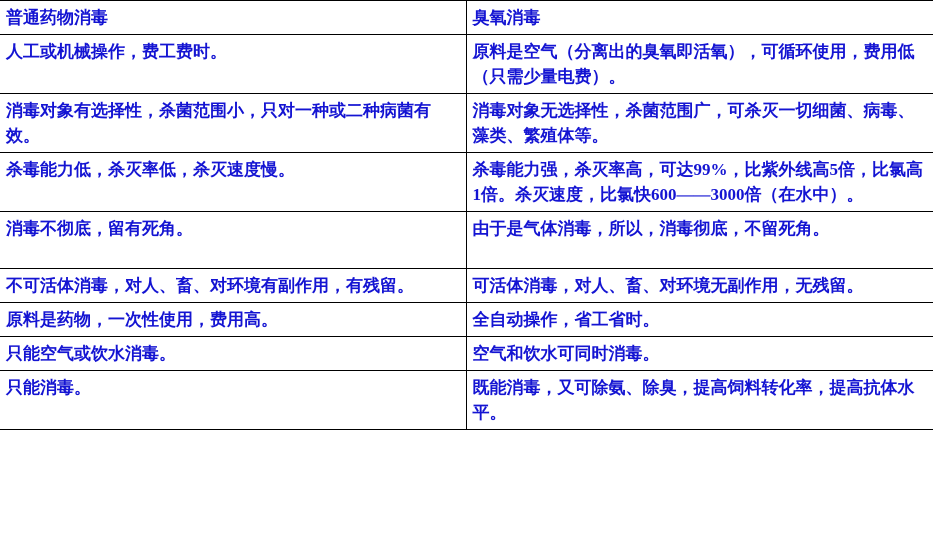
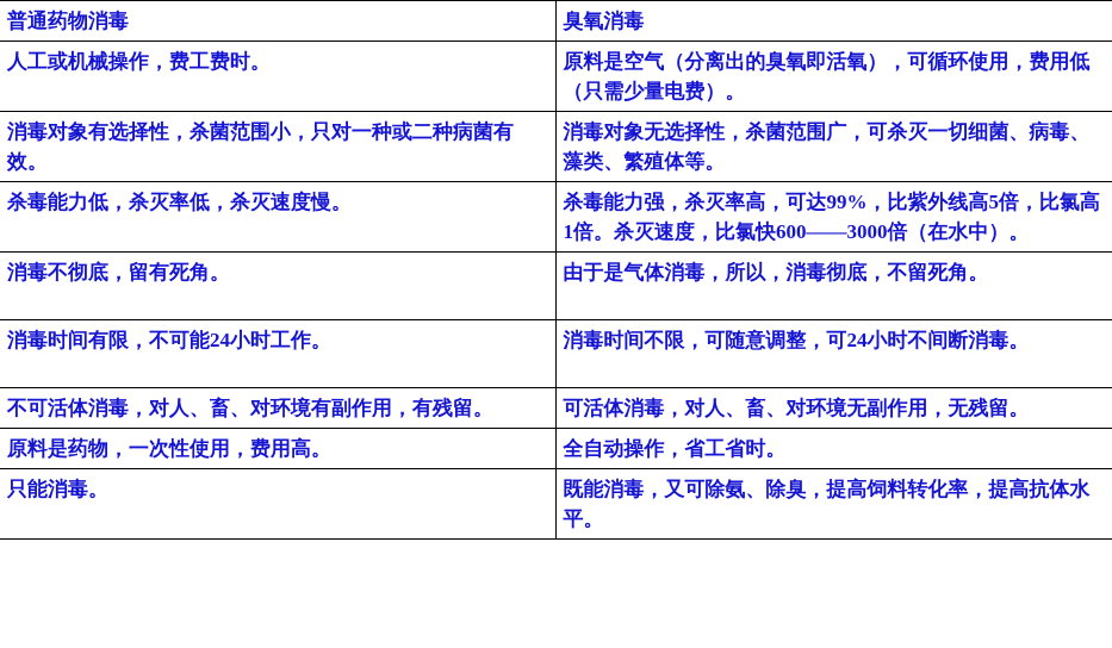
  普通药物消毒	臭氧消毒
  人工或机械操作，费工费时。	原料是空气（分离出的臭氧即活氧），可循环使用，费用低（只需少量电费）。
  消毒对象有选择性，杀菌范围小，只对一种或二种病菌有效。	消毒对象无选择性，杀菌范围广，可杀灭一切细菌、病毒、藻类、繁殖体等。
  杀毒能力低，杀灭率低，杀灭速度慢。	杀毒能力强，杀灭率高，可达99%，比紫外线高5倍，比氯高1倍。杀灭速度，比氯快600——3000倍（在水中）。
  消毒不彻底，留有死角。	由于是气体消毒，所以，消毒彻底，不留死角。
+ 消毒时间有限，不可能24小时工作。	消毒时间不限，可随意调整，可24小时不间断消毒。
  不可活体消毒，对人、畜、对环境有副作用，有残留。	可活体消毒，对人、畜、对环境无副作用，无残留。
  原料是药物，一次性使用，费用高。	全自动操作，省工省时。
- 只能空气或饮水消毒。	空气和饮水可同时消毒。
  只能消毒。	既能消毒，又可除氨、除臭，提高饲料转化率，提高抗体水平。
